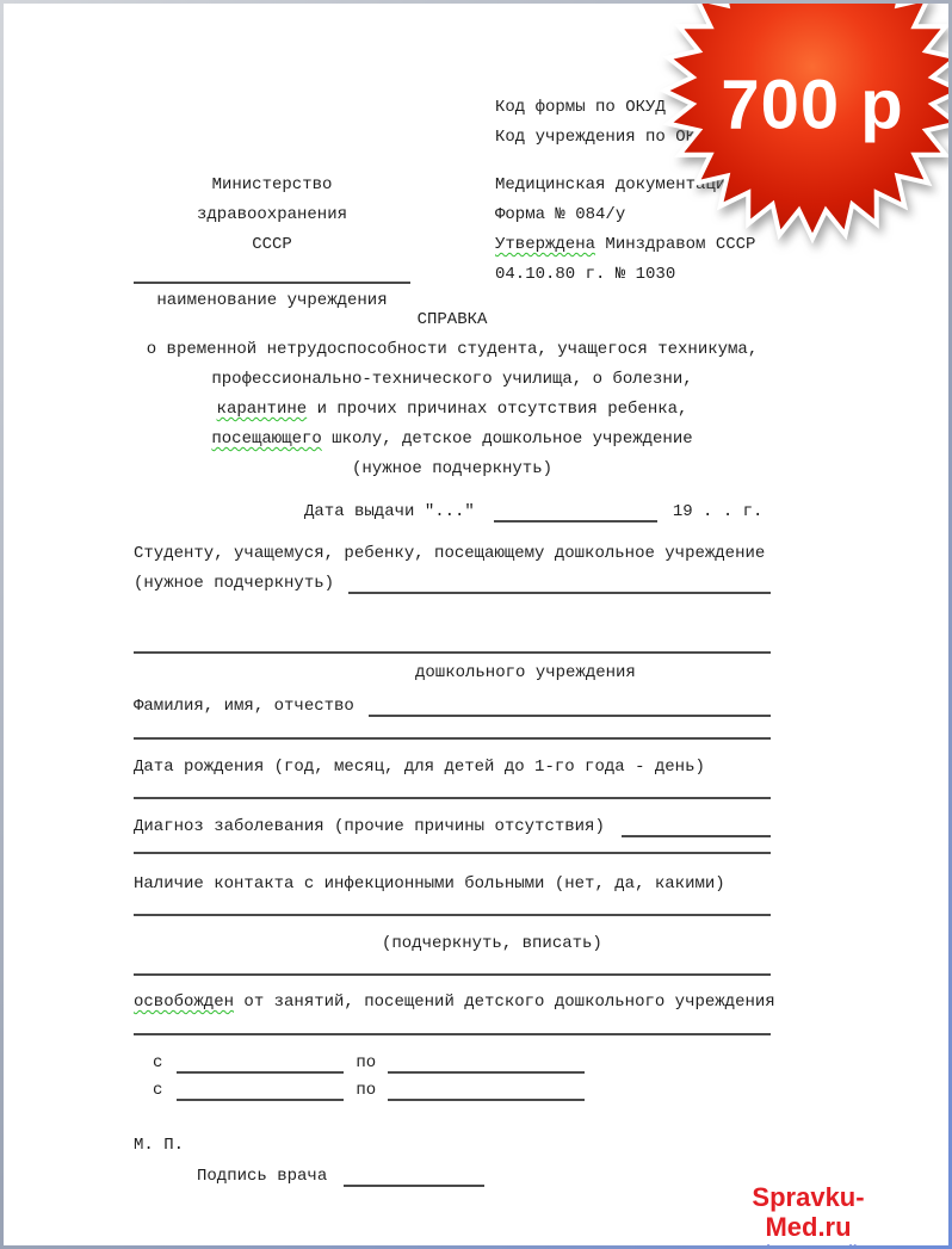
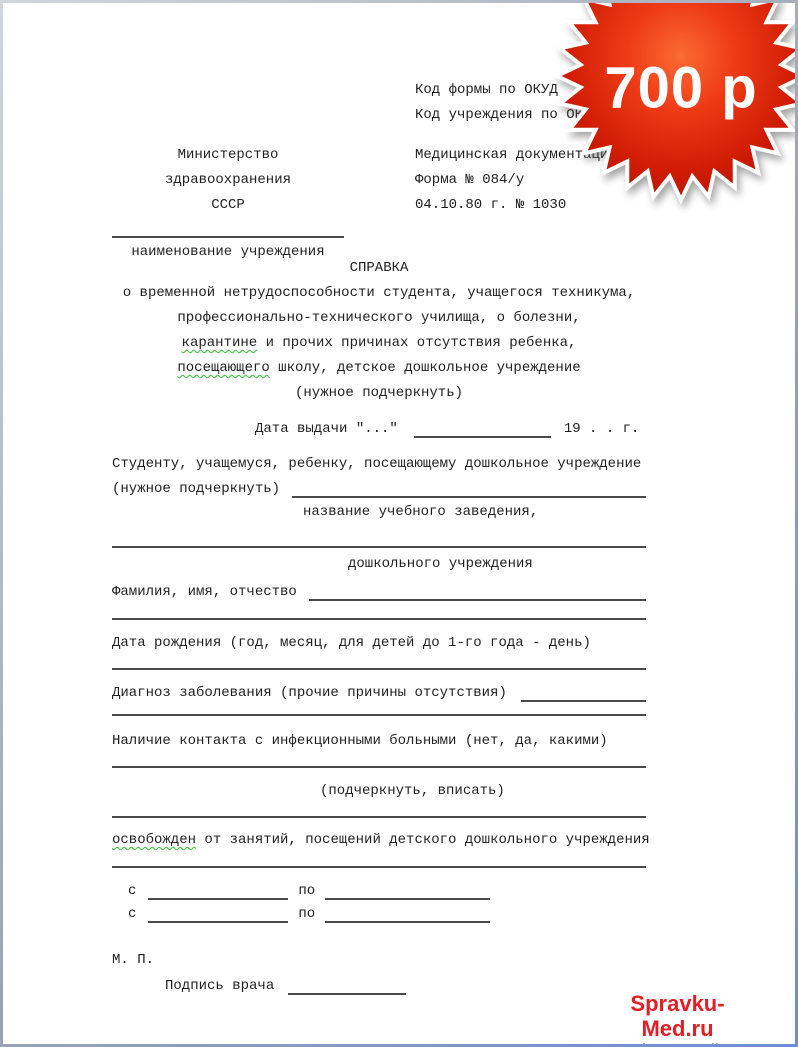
  Код формы по ОКУД
  Код учреждения по О
  Министерство здравоохранения
  СССР
  наименование учреждения
  Медицинская документаци
  Форма № 084/у
- Утверждена Минздравом СССР
  04.10.80 г. № 1030
  СПРАВКА
  о временной нетрудоспособности студента, учащегося техникума,
  профессионально-технического училища, о болезни,
  карантине и прочих причинах отсутствия ребенка,
  посещающего школу, детское дошкольное учреждение
  (нужное подчеркнуть)
  Дата выдачи "..." 19 . . г.
  Студенту, учащемуся, ребенку, посещающему дошкольное учреждение
  (нужное подчеркнуть)
+ название учебного заведения,
  дошкольного учреждения
  Фамилия, имя, отчество
  Дата рождения (год, месяц, для детей до 1-го года - день)
  Диагноз заболевания (прочие причины отсутствия)
  Наличие контакта с инфекционными больными (нет, да, какими)
  (подчеркнуть, вписать)
  освобожден от занятий, посещений детского дошкольного учреждения
  с по
  с по
  М. П.
  Подпись врача
  Spravku-Med.ru
  700 р
